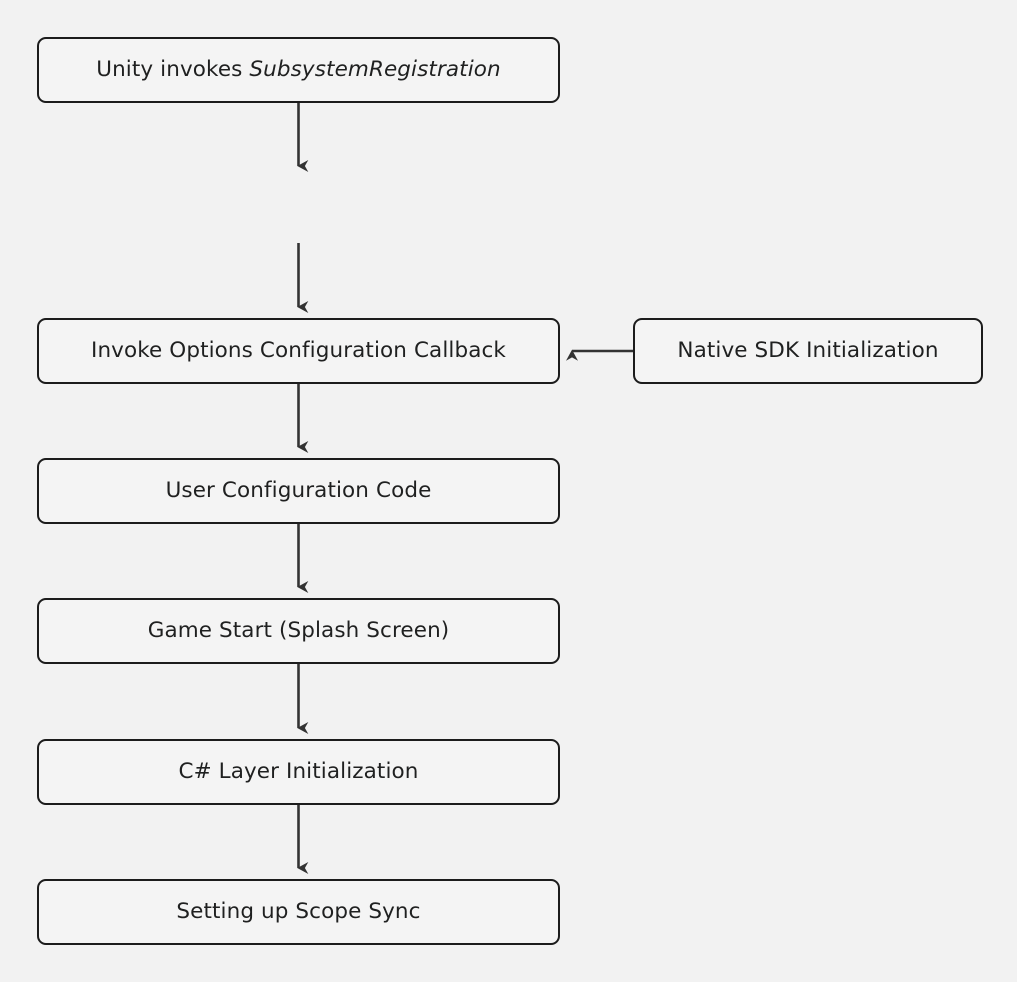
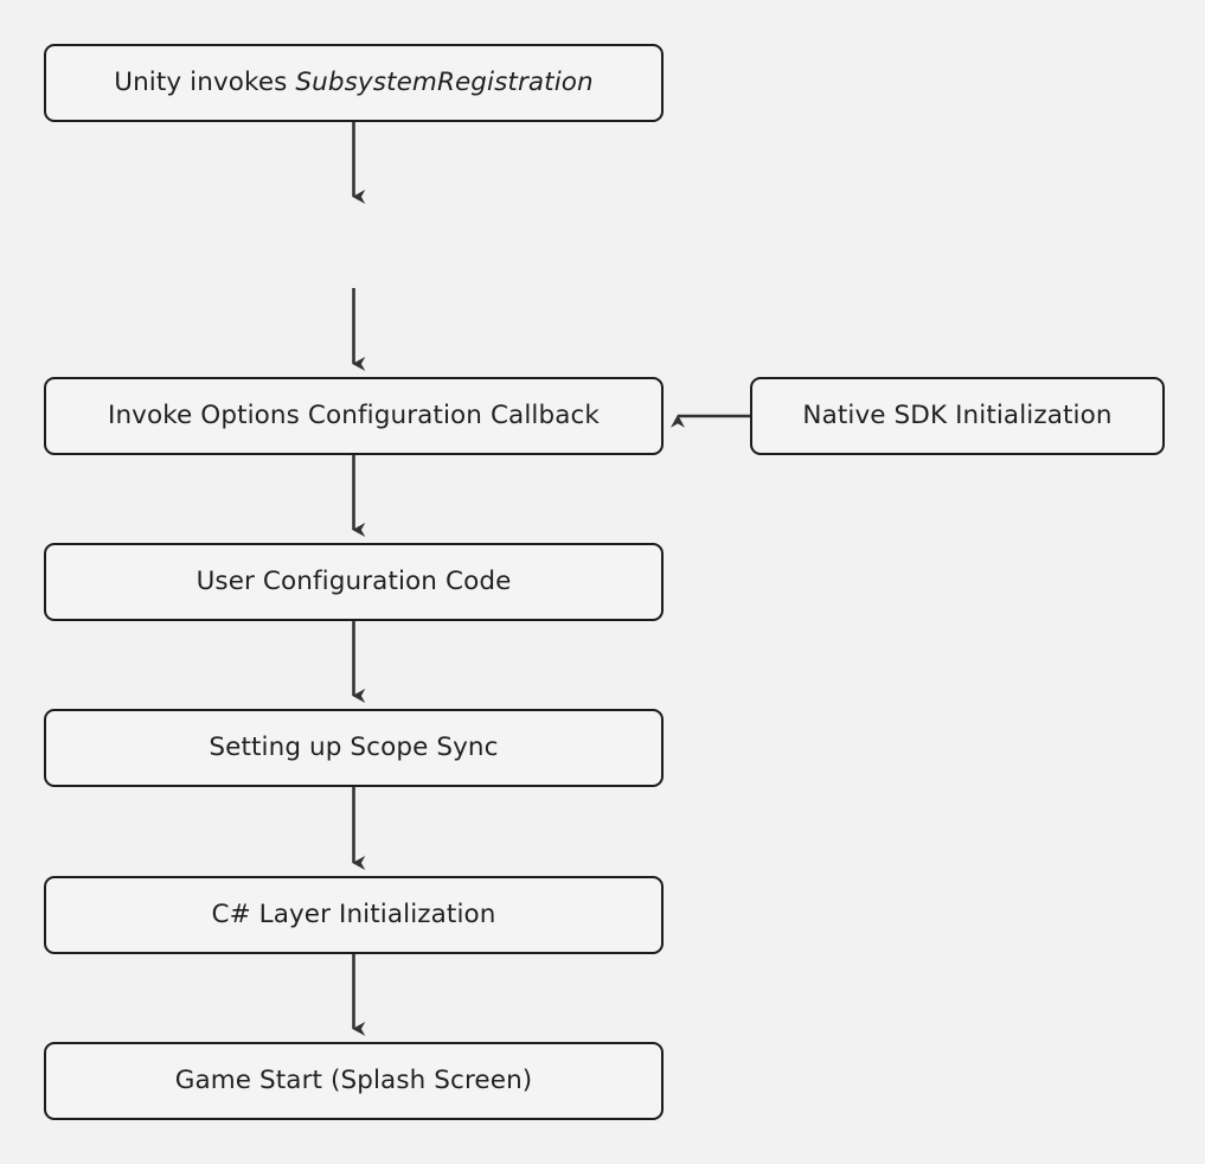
  Unity invokes SubsystemRegistration
  Invoke Options Configuration Callback
  User Configuration Code
- Game Start (Splash Screen)
+ Setting up Scope Sync
  C# Layer Initialization
- Setting up Scope Sync
+ Game Start (Splash Screen)
  Native SDK Initialization
